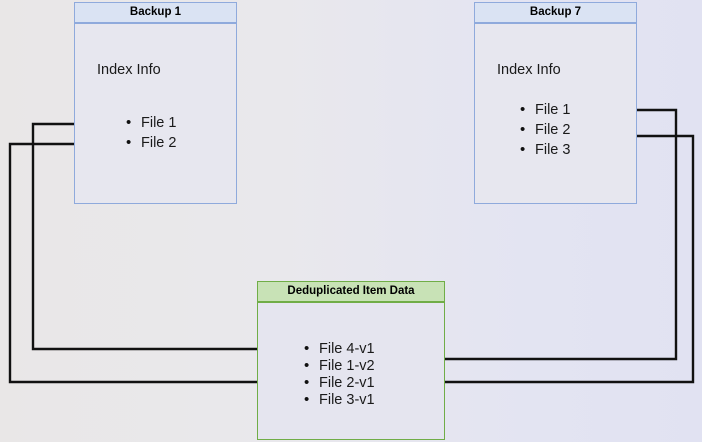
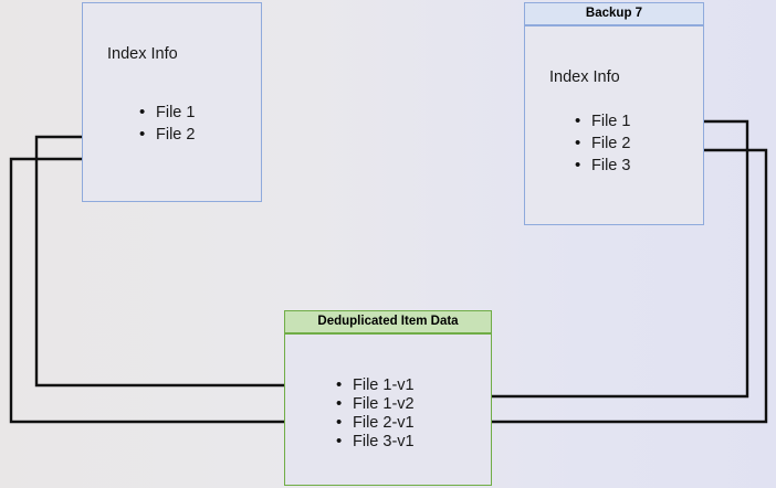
- Backup 1
  Index Info
  File 1
  File 2
  Backup 7
  Index Info
  File 1
  File 2
  File 3
  Deduplicated Item Data
- File 4-v1
+ File 1-v1
  File 1-v2
  File 2-v1
  File 3-v1
